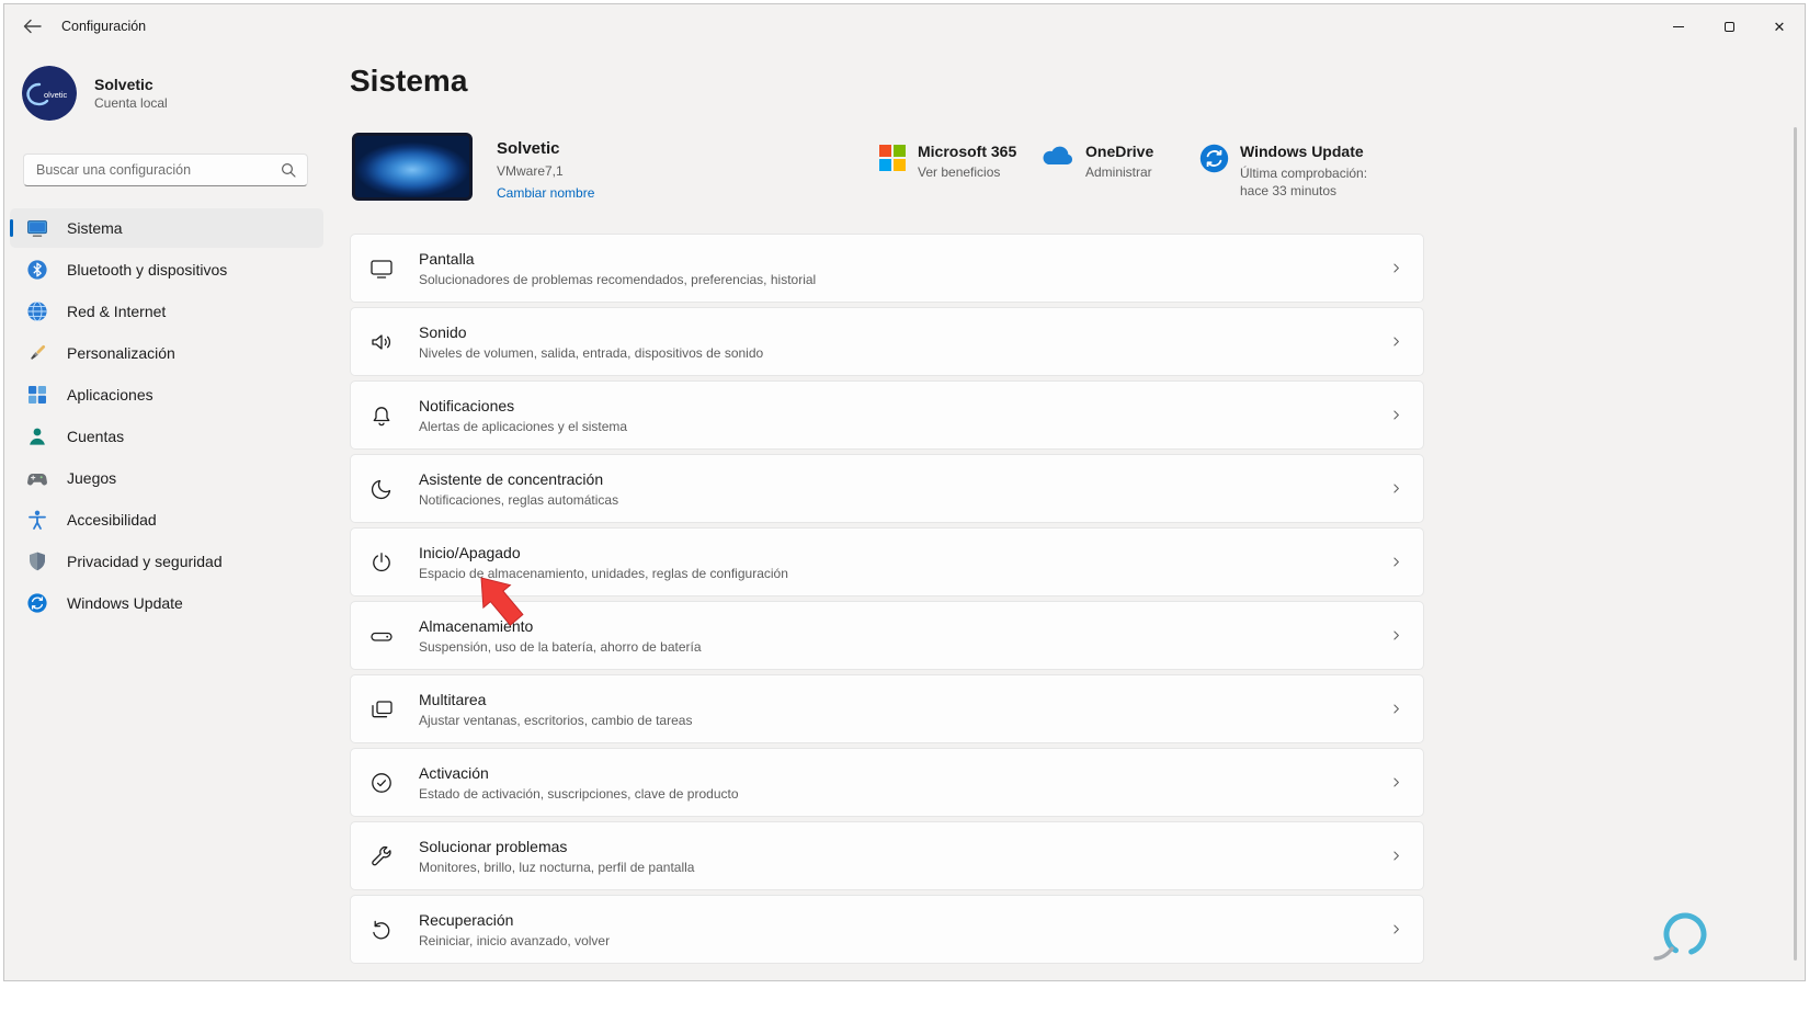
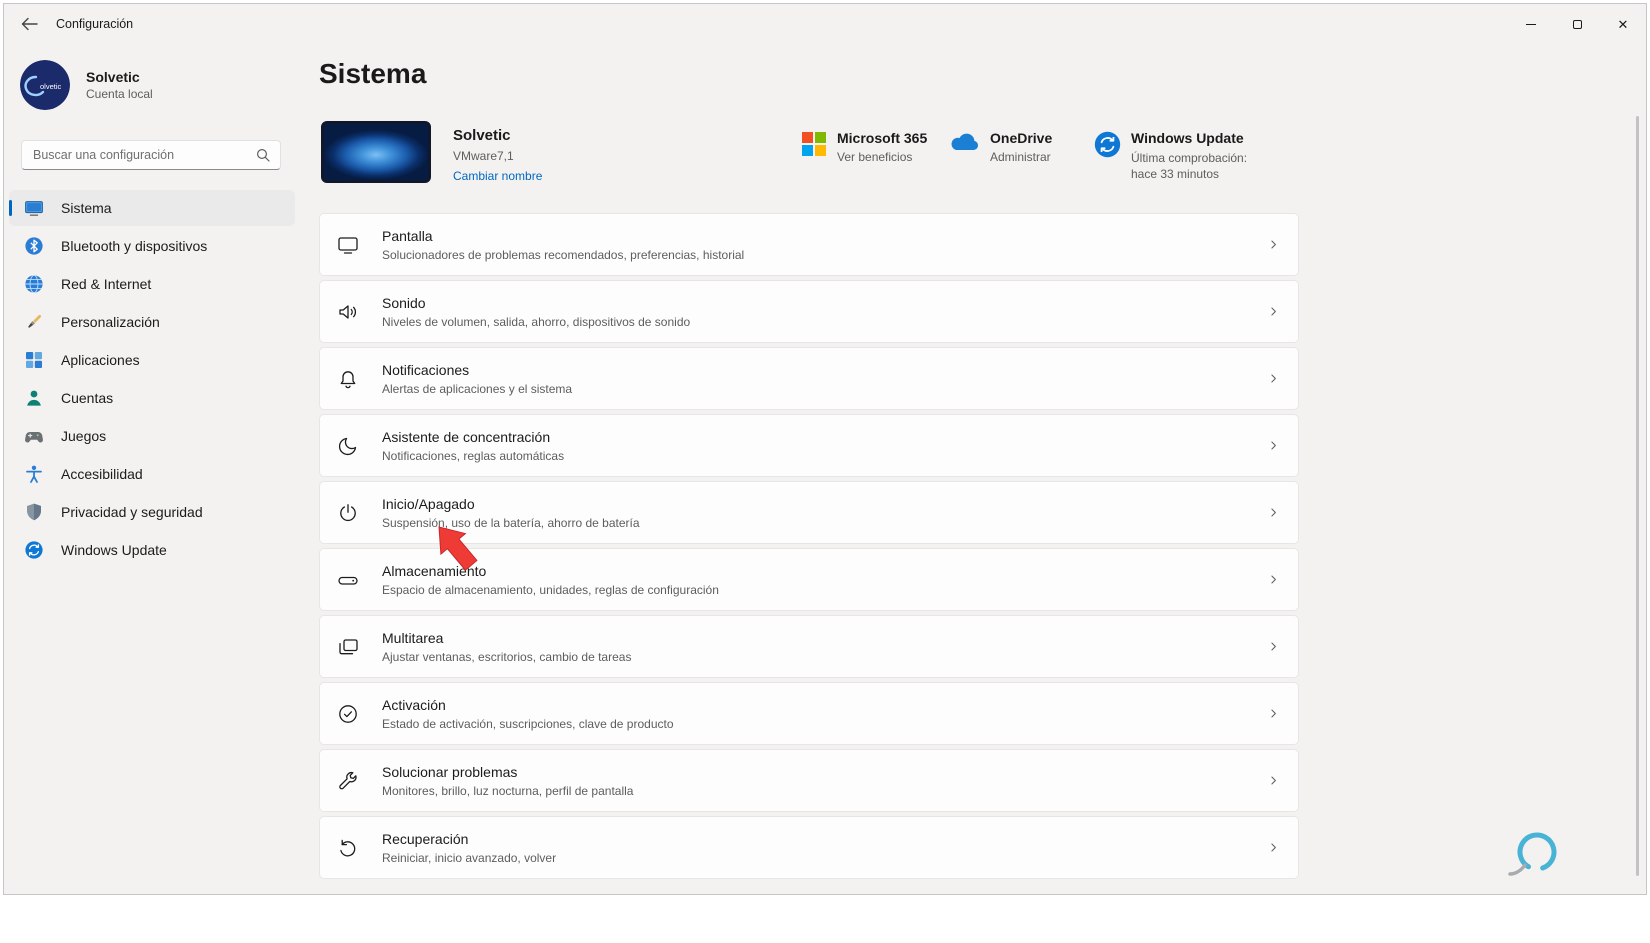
  Configuración
  ✕
  olvetic
  Solvetic
  Cuenta local
  Buscar una configuración
  Sistema
  Bluetooth y dispositivos
  Red & Internet
  Personalización
  Aplicaciones
  Cuentas
  Juegos
  Accesibilidad
  Privacidad y seguridad
  Windows Update
  Sistema
  Solvetic
  VMware7,1
  Cambiar nombre
  Microsoft 365
  Ver beneficios
  OneDrive
  Administrar
  Windows Update
  Última comprobación: hace 33 minutos
  Pantalla
  Solucionadores de problemas recomendados, preferencias, historial
  Sonido
- Niveles de volumen, salida, entrada, dispositivos de sonido
+ Niveles de volumen, salida, ahorro, dispositivos de sonido
  Notificaciones
  Alertas de aplicaciones y el sistema
  Asistente de concentración
  Notificaciones, reglas automáticas
  Inicio/Apagado
- Espacio de almacenamiento, unidades, reglas de configuración
+ Suspensión, uso de la batería, ahorro de batería
  Almacenamiento
- Suspensión, uso de la batería, ahorro de batería
+ Espacio de almacenamiento, unidades, reglas de configuración
  Multitarea
  Ajustar ventanas, escritorios, cambio de tareas
  Activación
  Estado de activación, suscripciones, clave de producto
  Solucionar problemas
  Monitores, brillo, luz nocturna, perfil de pantalla
  Recuperación
  Reiniciar, inicio avanzado, volver
